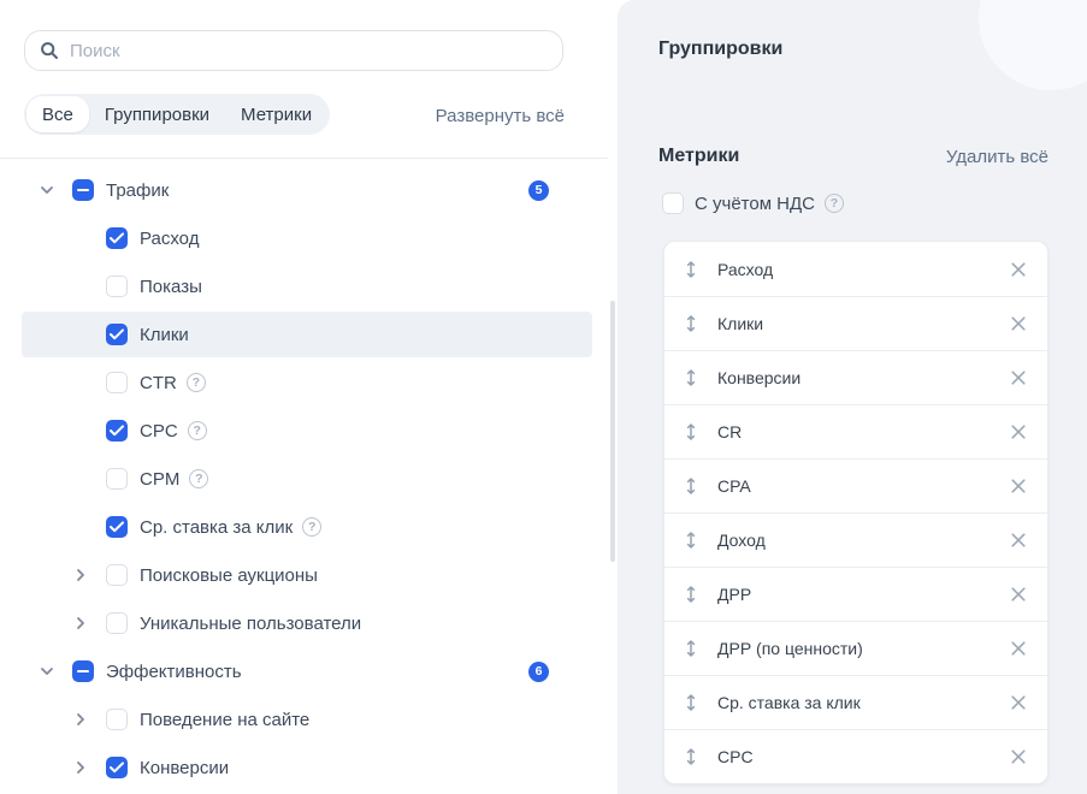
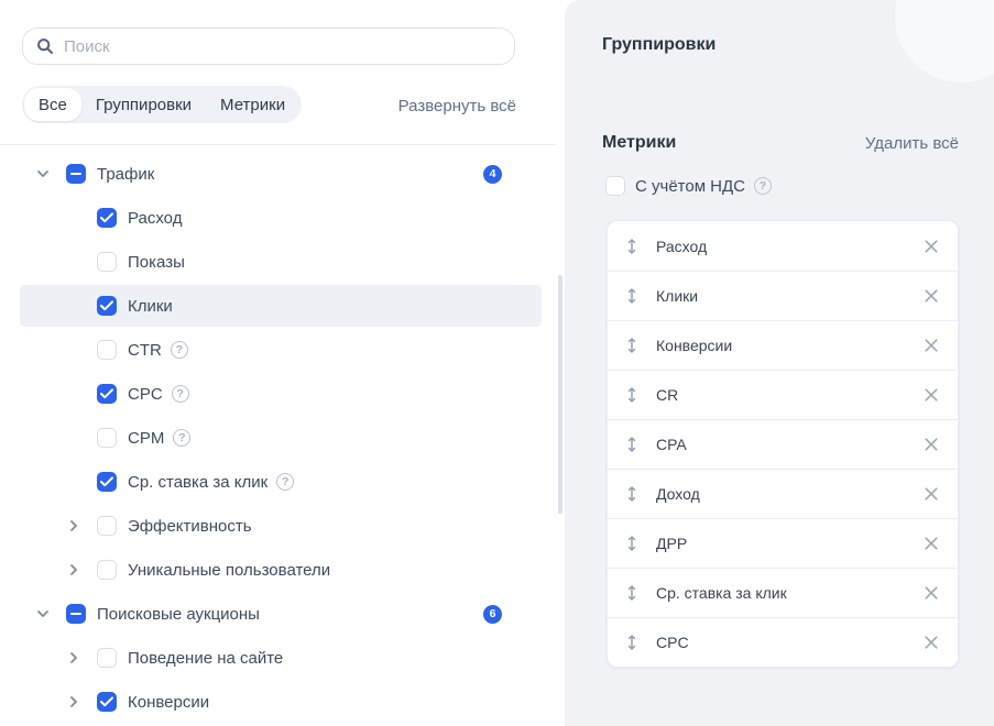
  Поиск
  Все
  Группировки
  Метрики
  Развернуть всё
  Трафик
- 5
+ 4
  Расход
  Показы
  Клики
  CTR
  CPC
  CPM
  Ср. ставка за клик
- Поисковые аукционы
+ Эффективность
  Уникальные пользователи
- Эффективность
+ Поисковые аукционы
  6
  Поведение на сайте
  Конверсии
  Группировки
  Метрики
  Удалить всё
  С учётом НДС
  Расход
  Клики
  Конверсии
  CR
  CPA
  Доход
  ДРР
- ДРР (по ценности)
  Ср. ставка за клик
  CPC
